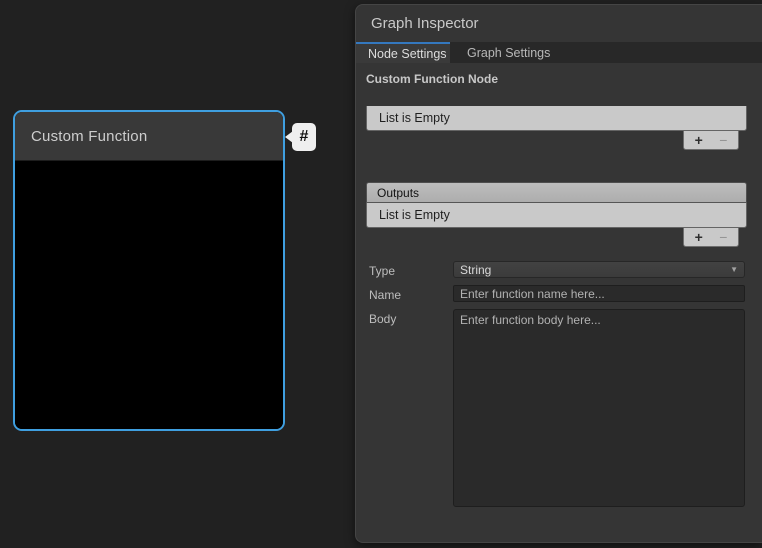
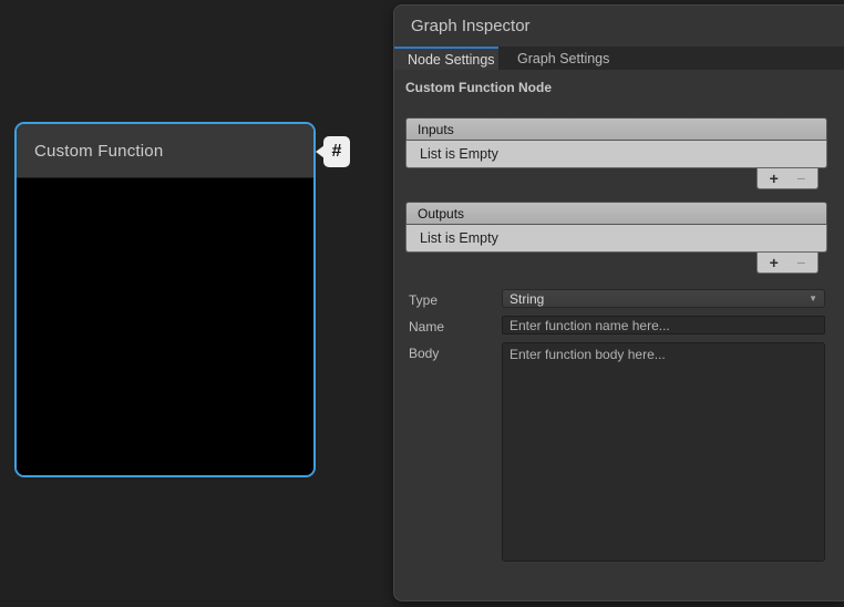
  Custom Function
  #
  Graph Inspector
  Node Settings
  Graph Settings
  Custom Function Node
+ Inputs
  List is Empty
  +
  −
  Outputs
  List is Empty
  +
  −
  Type
  String
  ▼
  Name
  Enter function name here...
  Body
  Enter function body here...
